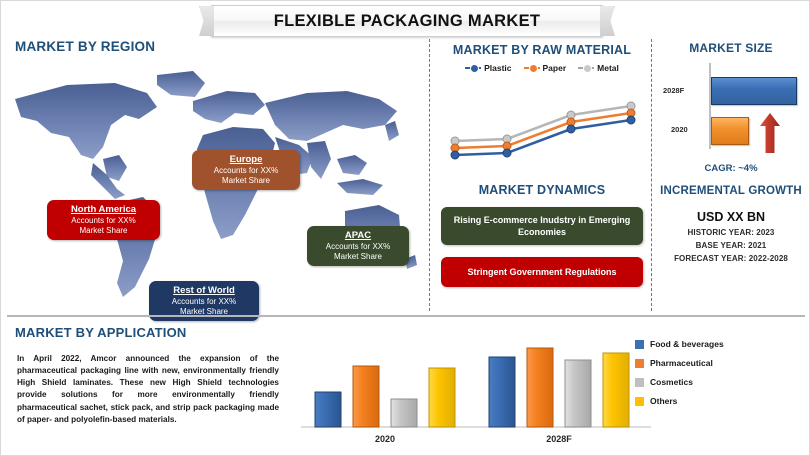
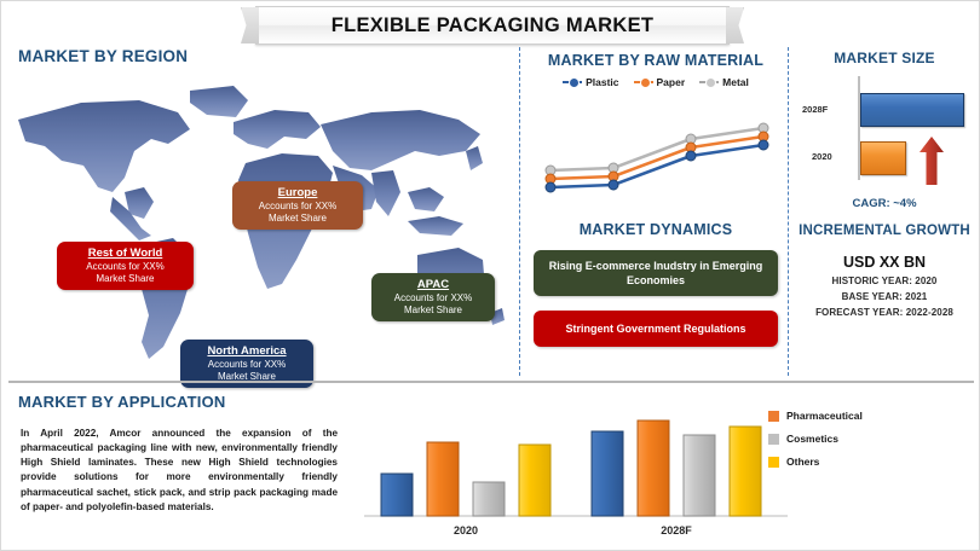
  FLEXIBLE PACKAGING MARKET
  MARKET BY REGION
- North America
+ Rest of World
  Accounts for XX%
  Market Share
  Europe
  Accounts for XX%
  Market Share
  APAC
  Accounts for XX%
  Market Share
- Rest of World
+ North America
  Accounts for XX%
  Market Share
  MARKET BY RAW MATERIAL
  Plastic
  Paper
  Metal
  MARKET DYNAMICS
  Rising E-commerce Inudstry in Emerging Economies
  Stringent Government Regulations
  MARKET SIZE
  2028F
  2020
  CAGR: ~4%
  INCREMENTAL GROWTH
  USD XX BN
- HISTORIC YEAR: 2023
+ HISTORIC YEAR: 2020
  BASE YEAR: 2021
  FORECAST YEAR: 2022-2028
  MARKET BY APPLICATION
  In April 2022, Amcor announced the expansion of the pharmaceutical packaging line with new, environmentally friendly High Shield laminates. These new High Shield technologies provide solutions for more environmentally friendly pharmaceutical sachet, stick pack, and strip pack packaging made of paper- and polyolefin-based materials.
  2020
  2028F
- Food & beverages
  Pharmaceutical
  Cosmetics
  Others
